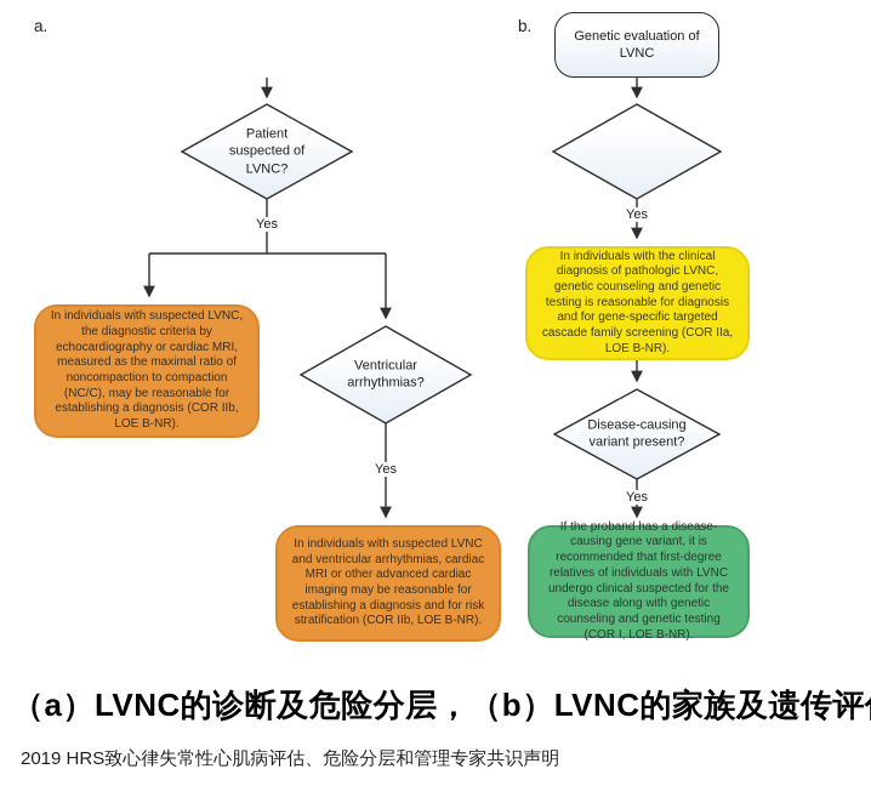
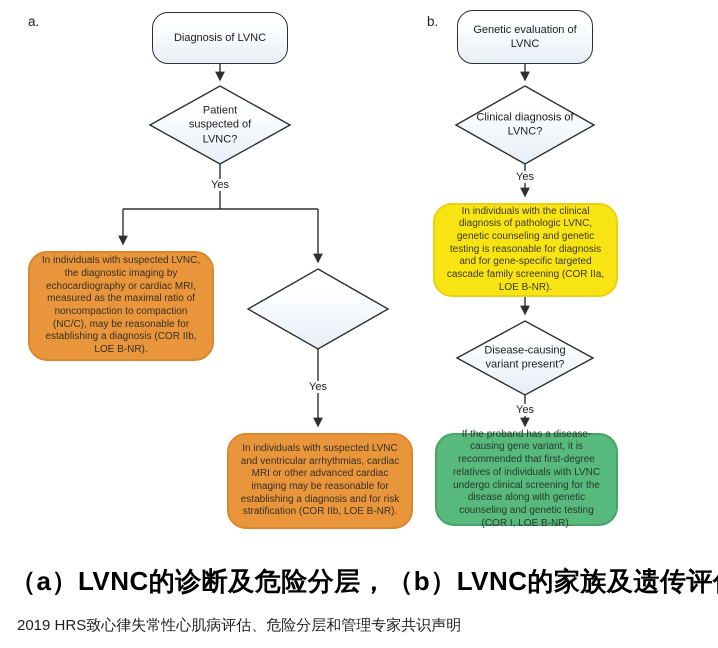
  a.
+ Diagnosis of LVNC
  Patient suspected of LVNC?
  Yes
- In individuals with suspected LVNC, the diagnostic criteria by echocardiography or cardiac MRI, measured as the maximal ratio of noncompaction to compaction (NC/C), may be reasonable for establishing a diagnosis (COR IIb, LOE B-NR).
+ In individuals with suspected LVNC, the diagnostic imaging by echocardiography or cardiac MRI, measured as the maximal ratio of noncompaction to compaction (NC/C), may be reasonable for establishing a diagnosis (COR IIb, LOE B-NR).
- Ventricular arrhythmias?
  Yes
  In individuals with suspected LVNC and ventricular arrhythmias, cardiac MRI or other advanced cardiac imaging may be reasonable for establishing a diagnosis and for risk stratification (COR IIb, LOE B-NR).
  b.
  Genetic evaluation of LVNC
+ Clinical diagnosis of LVNC?
  Yes
  In individuals with the clinical diagnosis of pathologic LVNC, genetic counseling and genetic testing is reasonable for diagnosis and for gene-specific targeted cascade family screening (COR IIa, LOE B-NR).
  Disease-causing variant present?
  Yes
- If the proband has a disease-causing gene variant, it is recommended that first-degree relatives of individuals with LVNC undergo clinical suspected for the disease along with genetic counseling and genetic testing (COR I, LOE B-NR).
+ If the proband has a disease-causing gene variant, it is recommended that first-degree relatives of individuals with LVNC undergo clinical screening for the disease along with genetic counseling and genetic testing (COR I, LOE B-NR).
  （a）LVNC的诊断及危险分层，（b）LVNC的家族及遗传评
  2019 HRS致心律失常性心肌病评估、危险分层和管理专家共识声明
